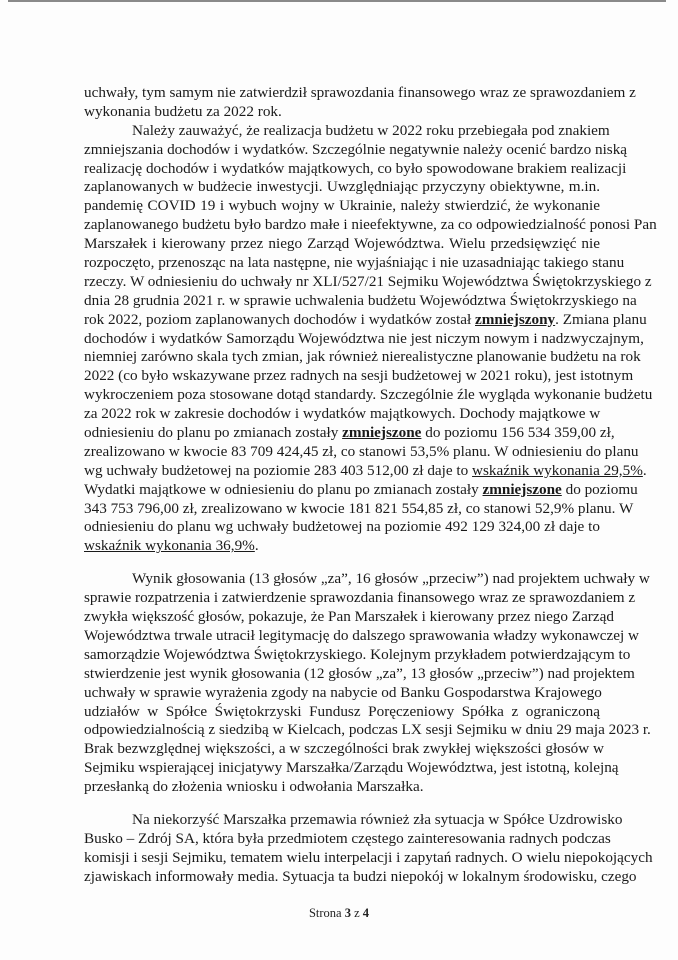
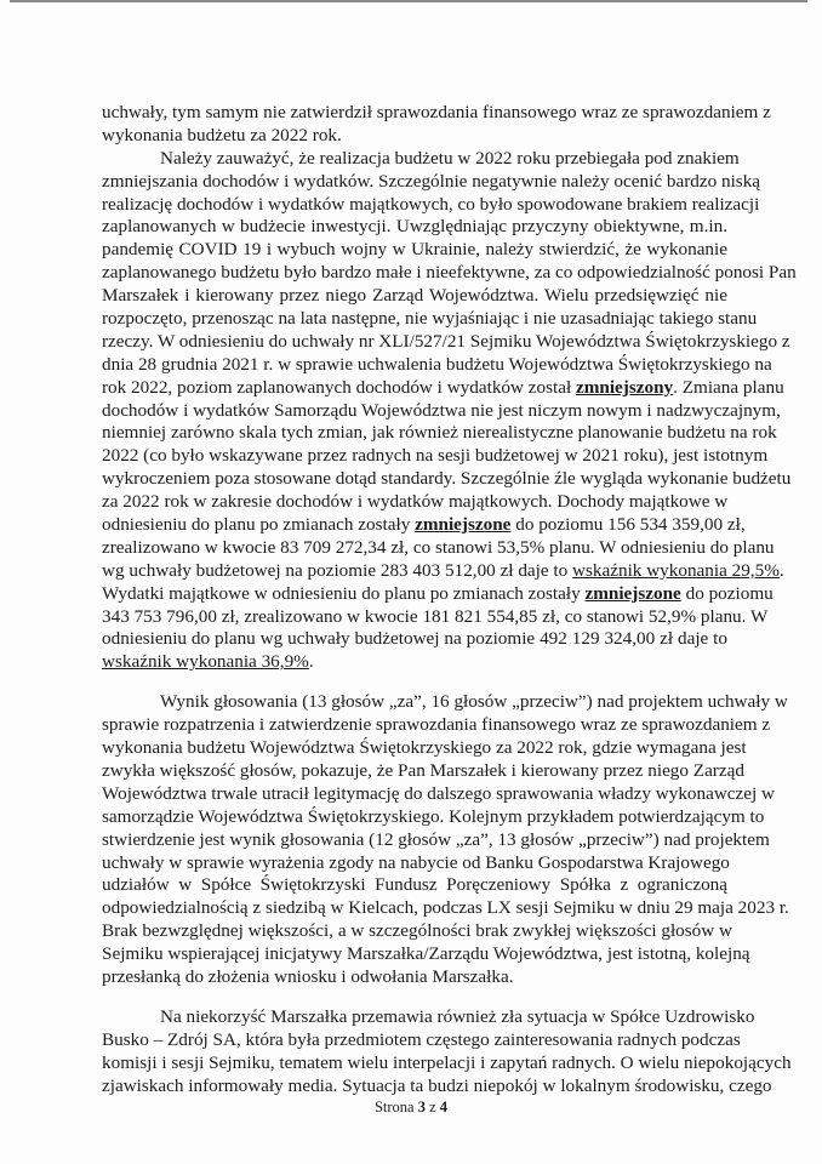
  uchwały, tym samym nie zatwierdził sprawozdania finansowego wraz ze sprawozdaniem z
  wykonania budżetu za 2022 rok.
  Należy zauważyć, że realizacja budżetu w 2022 roku przebiegała pod znakiem
  zmniejszania dochodów i wydatków. Szczególnie negatywnie należy ocenić bardzo niską
  realizację dochodów i wydatków majątkowych, co było spowodowane brakiem realizacji
  zaplanowanych w budżecie inwestycji. Uwzględniając przyczyny obiektywne, m.in.
  pandemię COVID 19 i wybuch wojny w Ukrainie, należy stwierdzić, że wykonanie
  zaplanowanego budżetu było bardzo małe i nieefektywne, za co odpowiedzialność ponosi Pan
  Marszałek i kierowany przez niego Zarząd Województwa. Wielu przedsięwzięć nie
  rozpoczęto, przenosząc na lata następne, nie wyjaśniając i nie uzasadniając takiego stanu
  rzeczy. W odniesieniu do uchwały nr XLI/527/21 Sejmiku Województwa Świętokrzyskiego z
  dnia 28 grudnia 2021 r. w sprawie uchwalenia budżetu Województwa Świętokrzyskiego na
  rok 2022, poziom zaplanowanych dochodów i wydatków został zmniejszony. Zmiana planu
  dochodów i wydatków Samorządu Województwa nie jest niczym nowym i nadzwyczajnym,
  niemniej zarówno skala tych zmian, jak również nierealistyczne planowanie budżetu na rok
  2022 (co było wskazywane przez radnych na sesji budżetowej w 2021 roku), jest istotnym
  wykroczeniem poza stosowane dotąd standardy. Szczególnie źle wygląda wykonanie budżetu
  za 2022 rok w zakresie dochodów i wydatków majątkowych. Dochody majątkowe w
  odniesieniu do planu po zmianach zostały zmniejszone do poziomu 156 534 359,00 zł,
- zrealizowano w kwocie 83 709 424,45 zł, co stanowi 53,5% planu. W odniesieniu do planu
+ zrealizowano w kwocie 83 709 272,34 zł, co stanowi 53,5% planu. W odniesieniu do planu
  wg uchwały budżetowej na poziomie 283 403 512,00 zł daje to wskaźnik wykonania 29,5%.
  Wydatki majątkowe w odniesieniu do planu po zmianach zostały zmniejszone do poziomu
  343 753 796,00 zł, zrealizowano w kwocie 181 821 554,85 zł, co stanowi 52,9% planu. W
  odniesieniu do planu wg uchwały budżetowej na poziomie 492 129 324,00 zł daje to
  wskaźnik wykonania 36,9%.
  Wynik głosowania (13 głosów „za”, 16 głosów „przeciw”) nad projektem uchwały w
  sprawie rozpatrzenia i zatwierdzenie sprawozdania finansowego wraz ze sprawozdaniem z
+ wykonania budżetu Województwa Świętokrzyskiego za 2022 rok, gdzie wymagana jest
  zwykła większość głosów, pokazuje, że Pan Marszałek i kierowany przez niego Zarząd
  Województwa trwale utracił legitymację do dalszego sprawowania władzy wykonawczej w
  samorządzie Województwa Świętokrzyskiego. Kolejnym przykładem potwierdzającym to
  stwierdzenie jest wynik głosowania (12 głosów „za”, 13 głosów „przeciw”) nad projektem
  uchwały w sprawie wyrażenia zgody na nabycie od Banku Gospodarstwa Krajowego
  udziałów w Spółce Świętokrzyski Fundusz Poręczeniowy Spółka z ograniczoną
  odpowiedzialnością z siedzibą w Kielcach, podczas LX sesji Sejmiku w dniu 29 maja 2023 r.
  Brak bezwzględnej większości, a w szczególności brak zwykłej większości głosów w
  Sejmiku wspierającej inicjatywy Marszałka/Zarządu Województwa, jest istotną, kolejną
  przesłanką do złożenia wniosku i odwołania Marszałka.
  Na niekorzyść Marszałka przemawia również zła sytuacja w Spółce Uzdrowisko
  Busko – Zdrój SA, która była przedmiotem częstego zainteresowania radnych podczas
  komisji i sesji Sejmiku, tematem wielu interpelacji i zapytań radnych. O wielu niepokojących
  zjawiskach informowały media. Sytuacja ta budzi niepokój w lokalnym środowisku, czego
  Strona 3 z 4
